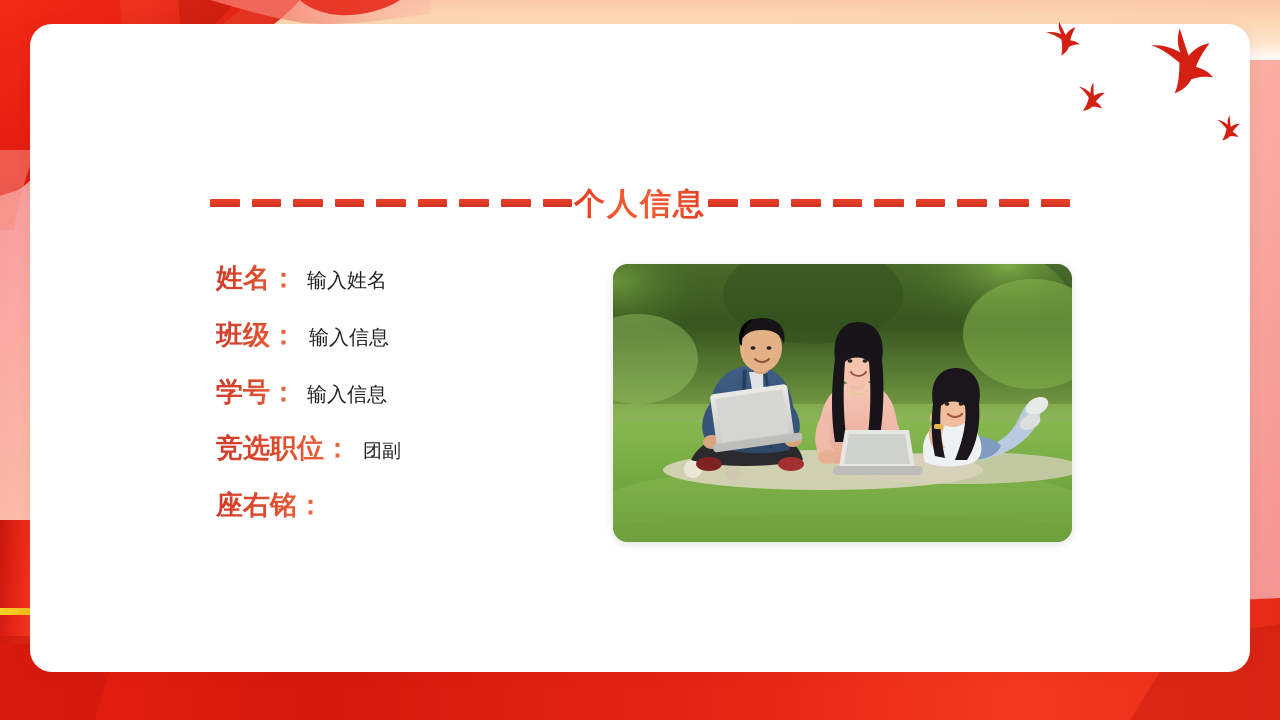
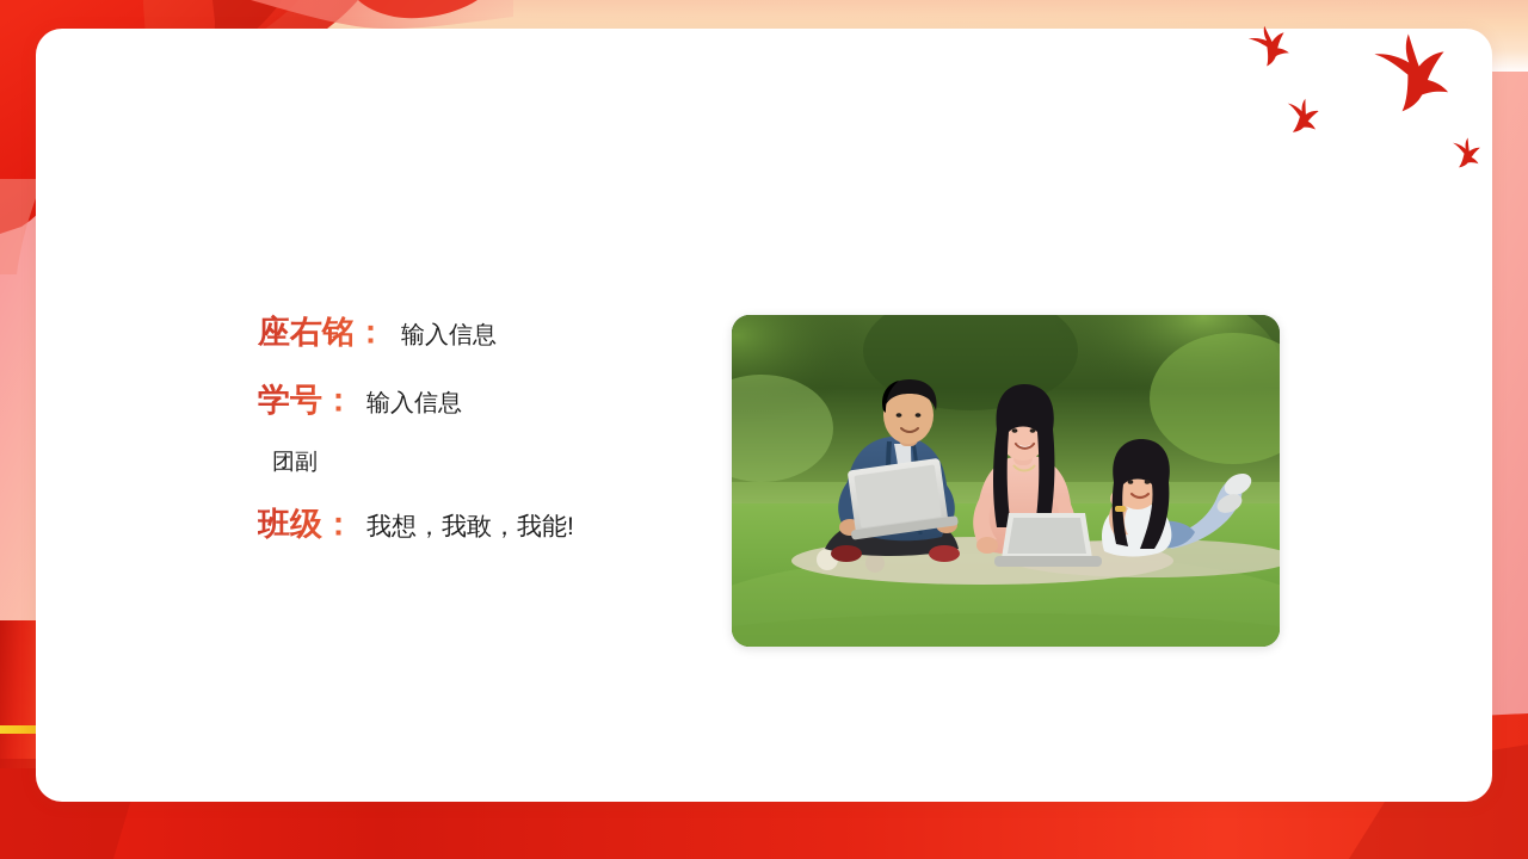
- 个人信息
- 姓名：
- 输入姓名
- 班级：
+ 座右铭：
  输入信息
  学号：
  输入信息
- 竞选职位：
  团副
- 座右铭：
+ 班级：
+ 我想，我敢，我能!
